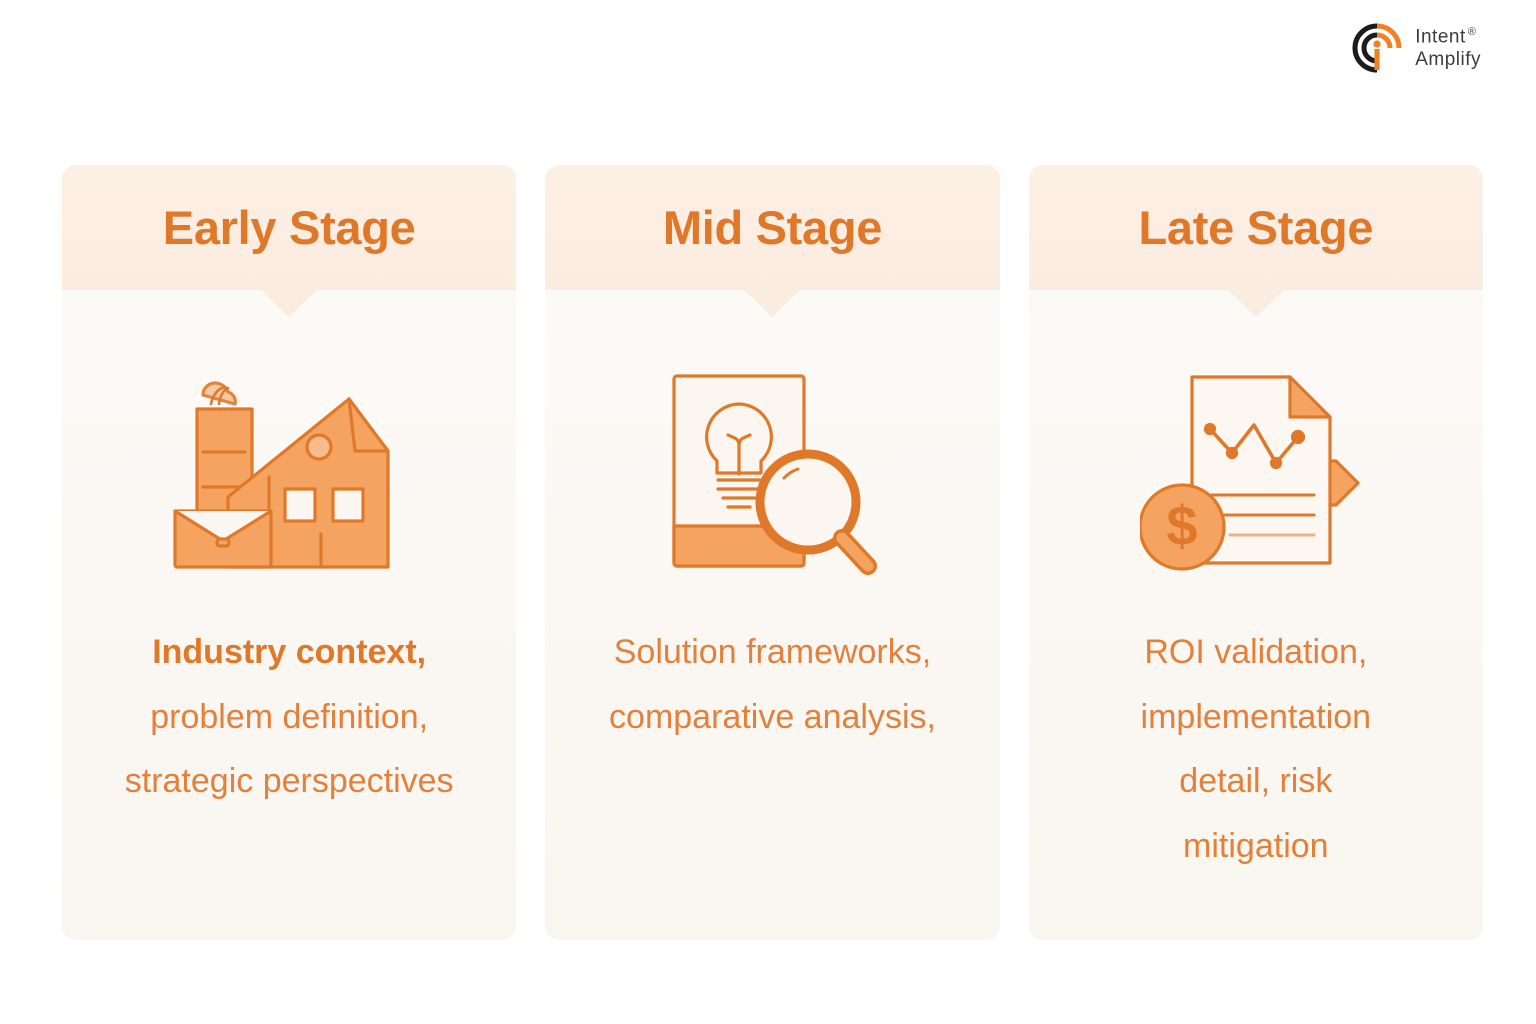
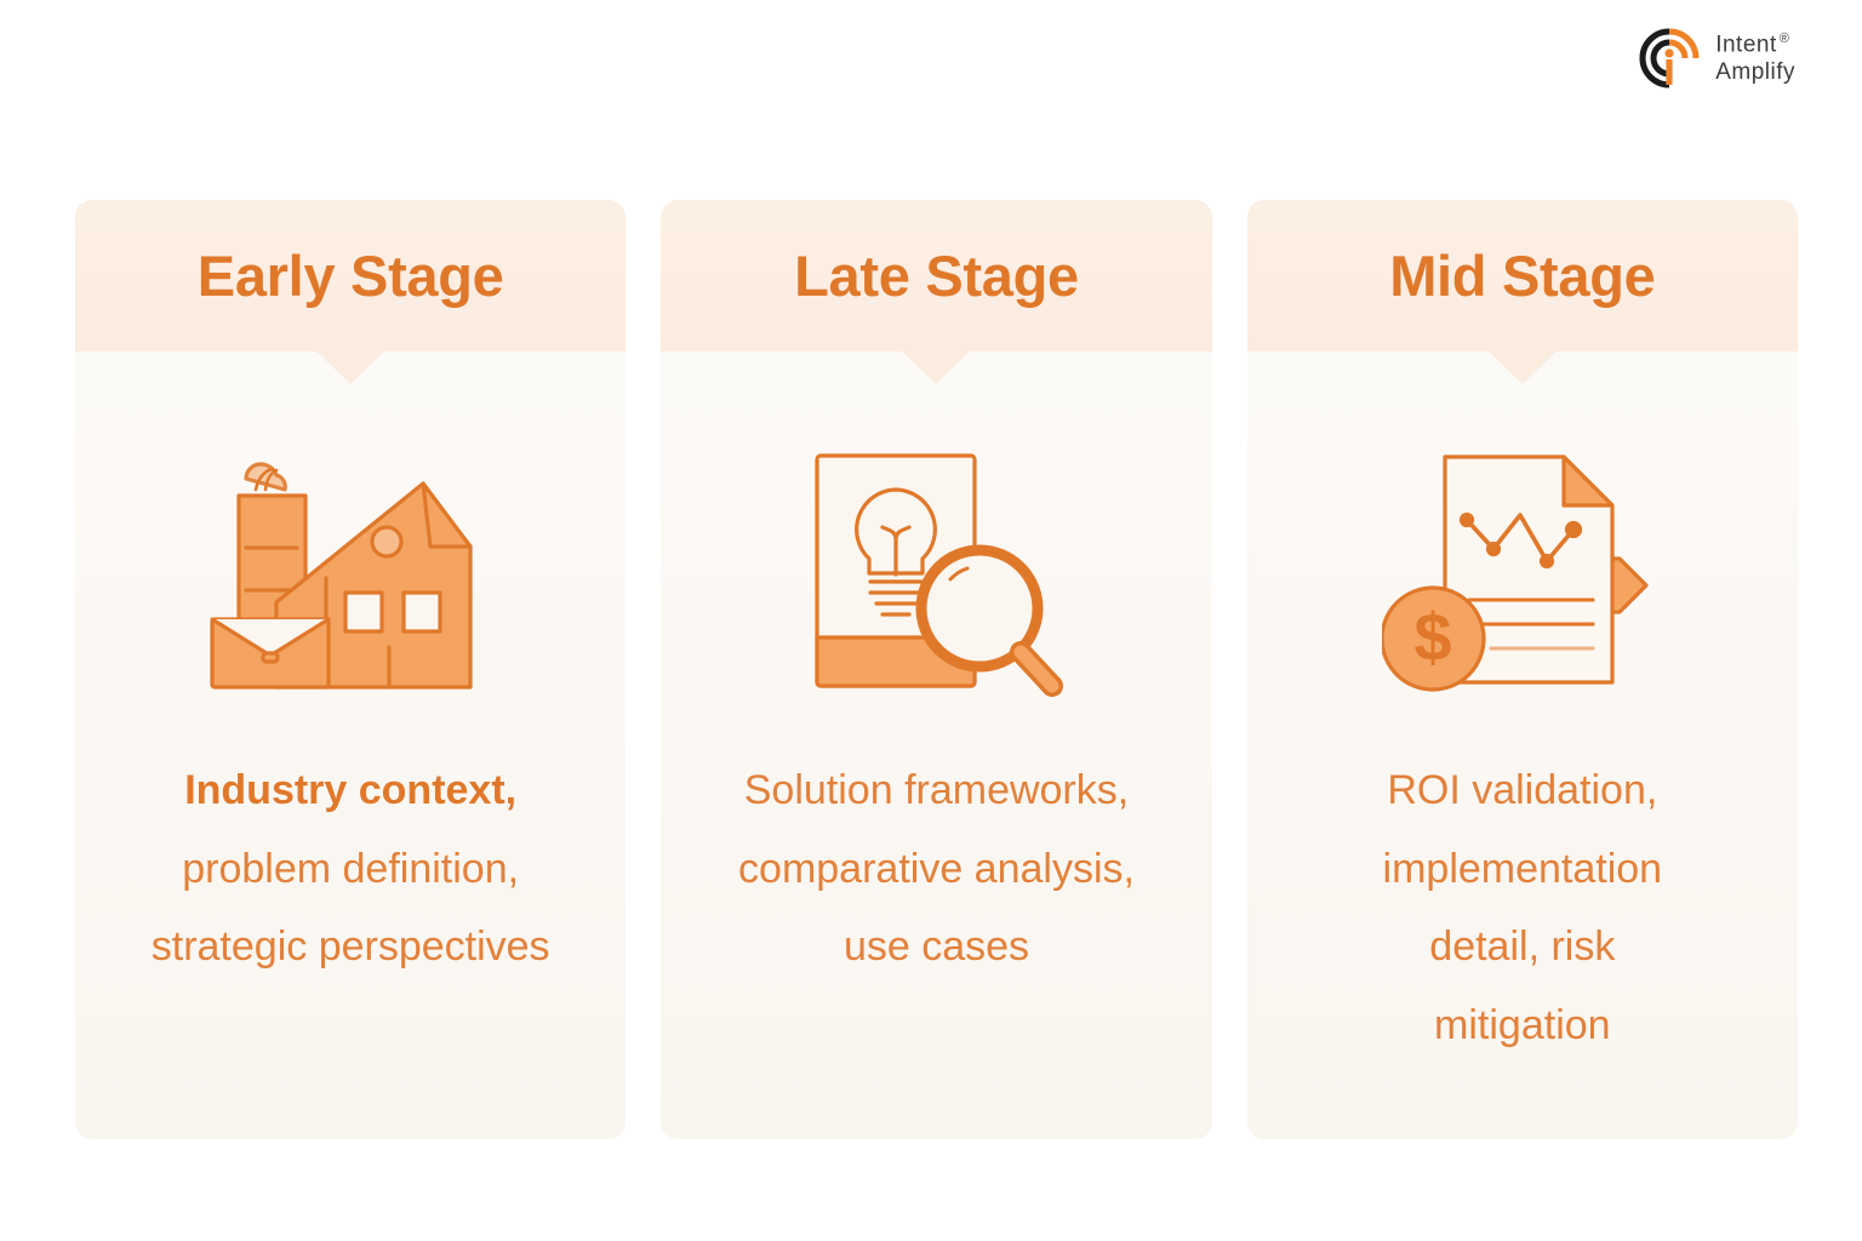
  Intent ®
  Amplify
  Early Stage
  Industry context,
  problem definition,
  strategic perspectives
- Mid Stage
+ Late Stage
  Solution frameworks,
  comparative analysis,
+ use cases
- Late Stage
+ Mid Stage
  $
  ROI validation,
  implementation
  detail, risk
  mitigation
